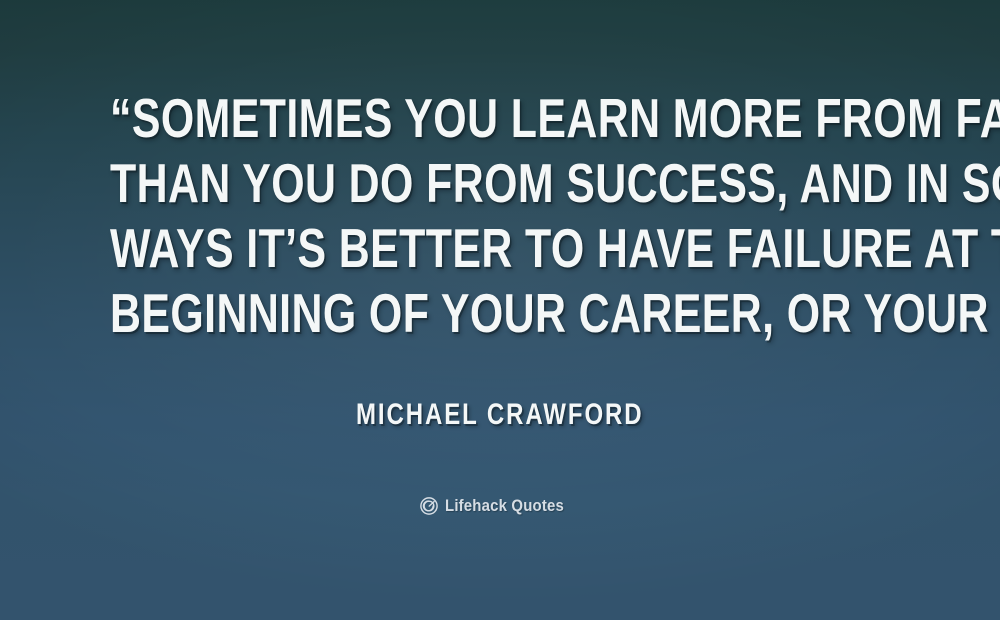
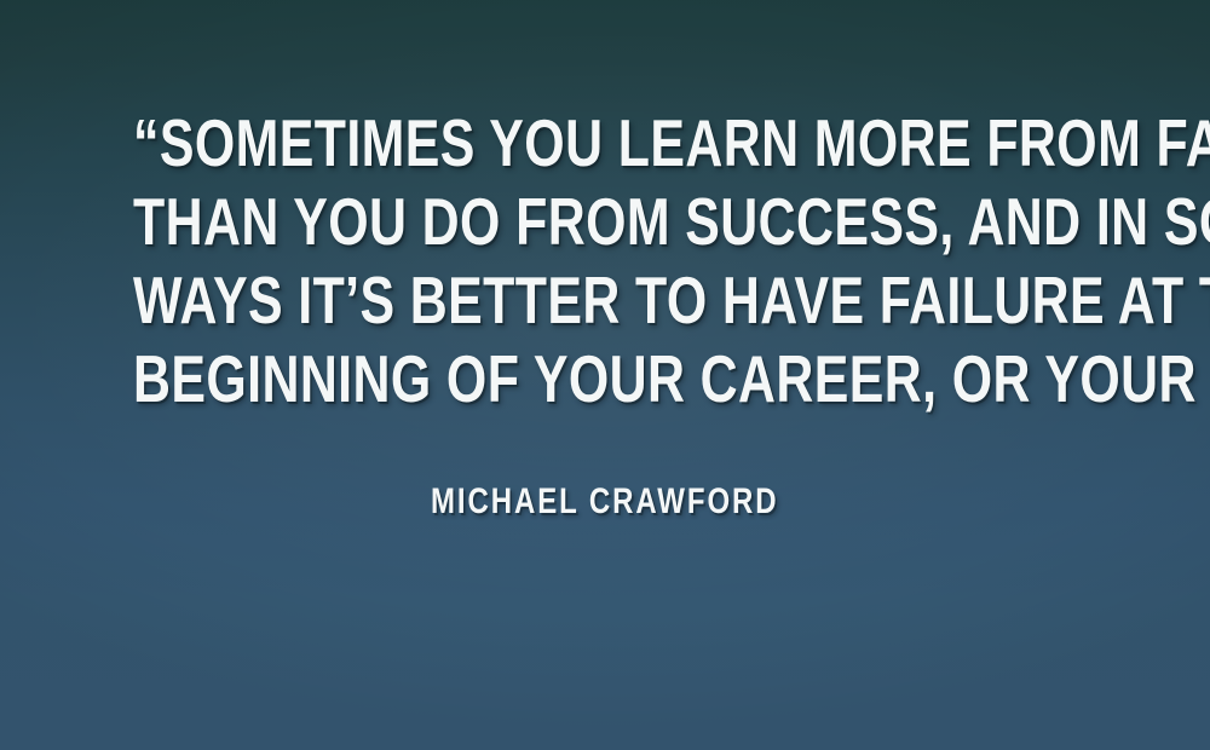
  “SOMETIMES YOU LEARN MORE FROM FA
  THAN YOU DO FROM SUCCESS, AND IN S
  WAYS IT’S BETTER TO HAVE FAILURE AT
  BEGINNING OF YOUR CAREER, OR YOUR
  MICHAEL CRAWFORD
- Lifehack Quotes
